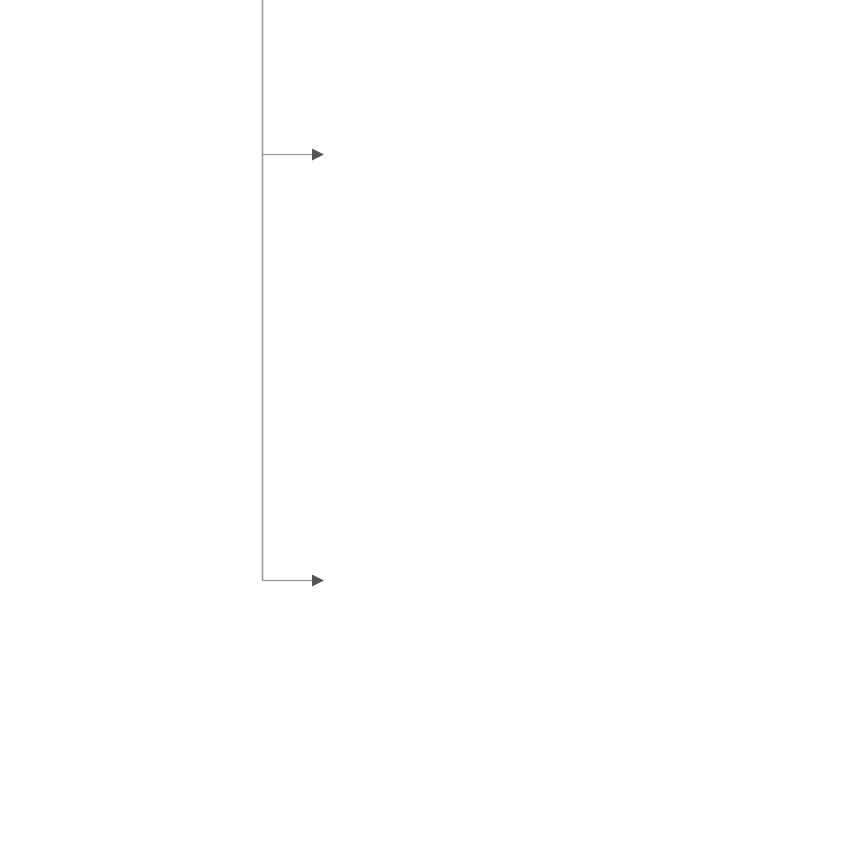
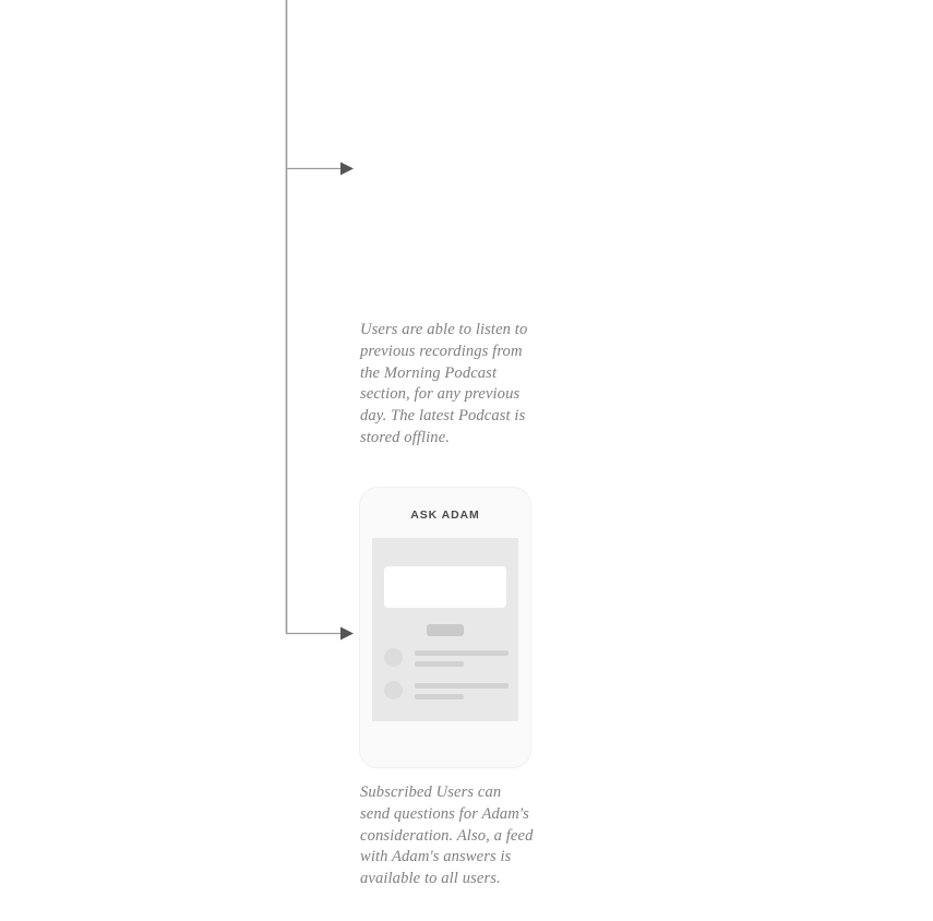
+ Users are able to listen to previous recordings from the Morning Podcast section, for any previous day. The latest Podcast is stored offline.
+ ASK ADAM
+ Subscribed Users can send questions for Adam's consideration. Also, a feed with Adam's answers is available to all users.
